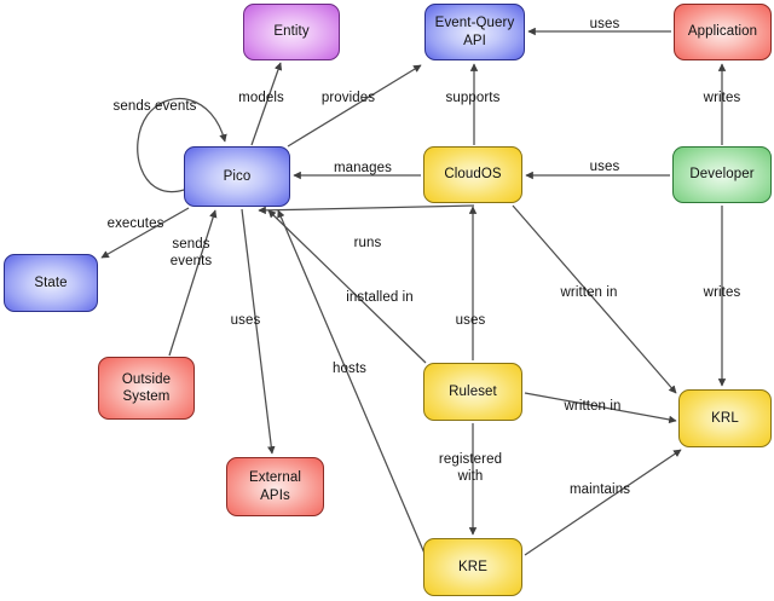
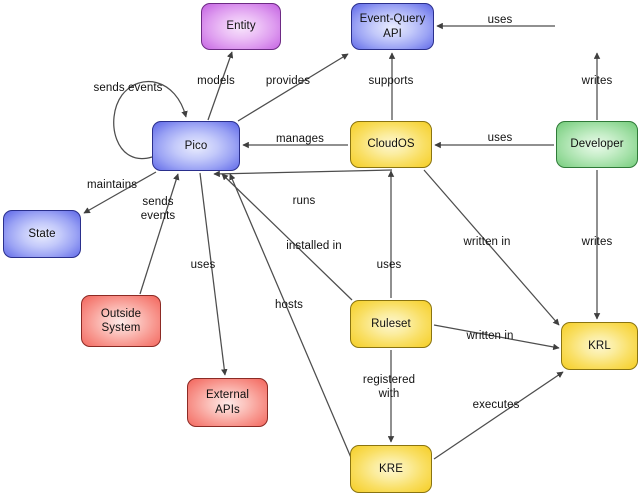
  Entity
  Event-Query
  API
- Application
  Pico
  CloudOS
  Developer
  State
  Outside
  System
  Ruleset
  KRL
  External
  APIs
  KRE
  sends events
  models
  provides
  uses
  supports
  writes
  manages
  uses
- executes
+ maintains
  sends
  events
  uses
  runs
  installed in
  hosts
  uses
  written in
  written in
  writes
  registered
  with
- maintains
+ executes
